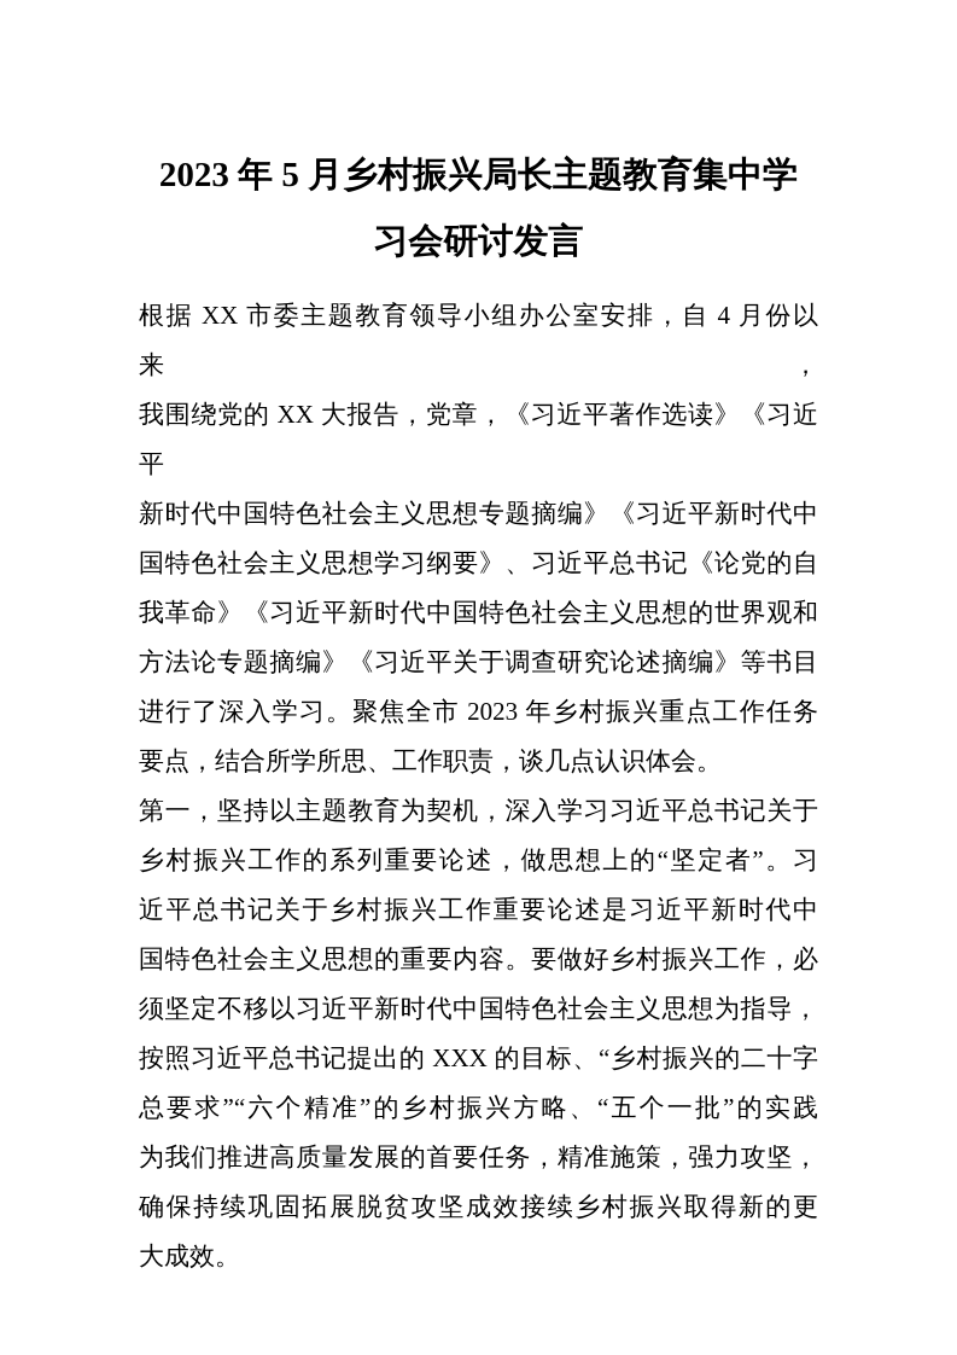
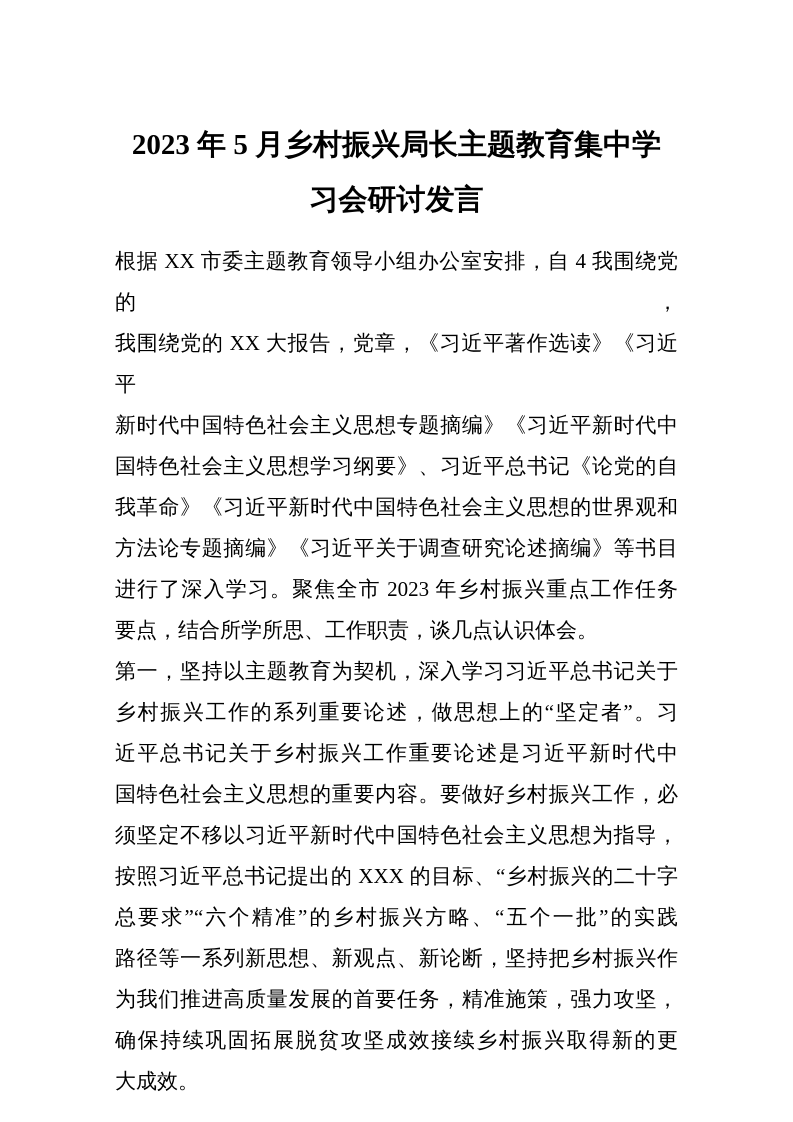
  2023 年 5 月乡村振兴局长主题教育集中学
  习会研讨发言
- 根据 XX 市委主题教育领导小组办公室安排，自 4 月份以来，
+ 根据 XX 市委主题教育领导小组办公室安排，自 4 我围绕党的，
  我围绕党的 XX 大报告，党章，《习近平著作选读》《习近平
  新时代中国特色社会主义思想专题摘编》《习近平新时代中
  国特色社会主义思想学习纲要》、习近平总书记《论党的自
  我革命》《习近平新时代中国特色社会主义思想的世界观和
  方法论专题摘编》《习近平关于调查研究论述摘编》等书目
  进行了深入学习。聚焦全市 2023 年乡村振兴重点工作任务
  要点，结合所学所思、工作职责，谈几点认识体会。
  第一，坚持以主题教育为契机，深入学习习近平总书记关于
  乡村振兴工作的系列重要论述，做思想上的“坚定者”。习
  近平总书记关于乡村振兴工作重要论述是习近平新时代中
  国特色社会主义思想的重要内容。要做好乡村振兴工作，必
  须坚定不移以习近平新时代中国特色社会主义思想为指导，
  按照习近平总书记提出的 XXX 的目标、“乡村振兴的二十字
  总要求”“六个精准”的乡村振兴方略、“五个一批”的实践
+ 路径等一系列新思想、新观点、新论断，坚持把乡村振兴作
  为我们推进高质量发展的首要任务，精准施策，强力攻坚，
  确保持续巩固拓展脱贫攻坚成效接续乡村振兴取得新的更
  大成效。
